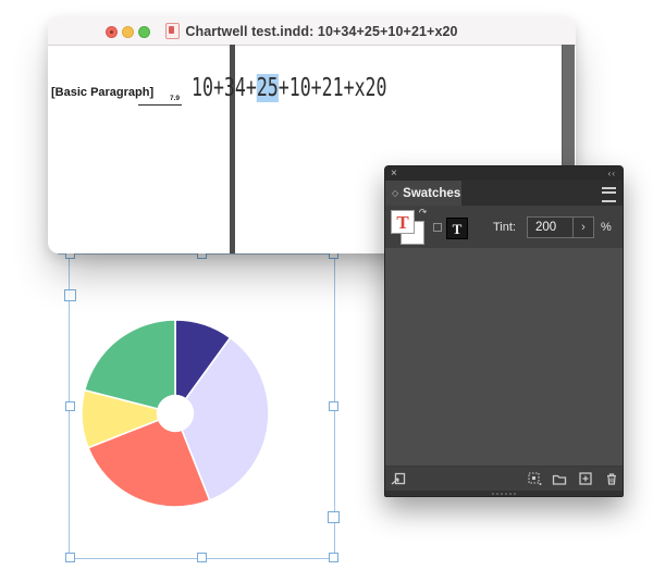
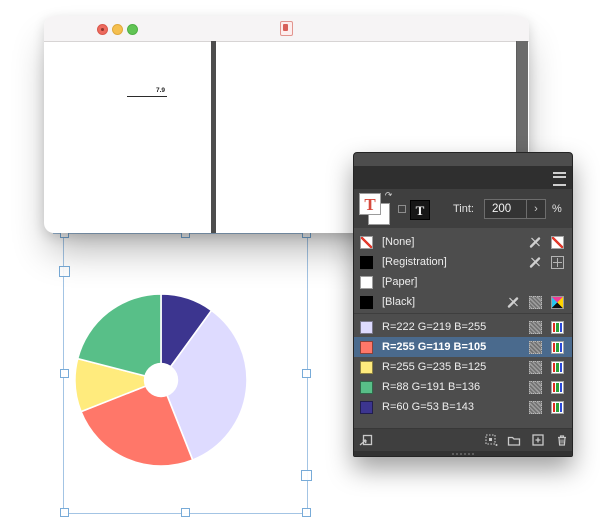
- Chartwell test.indd: 10+34+25+10+21+x20
- [Basic Paragraph]
- 10+34+25+10+21+x20
- ×
- ‹‹
- ◇
- Swatches
  T
  T
  Tint:
  200
  ›
  %
+ [None]
+ [Registration]
+ [Paper]
+ [Black]
+ R=222 G=219 B=255
+ R=255 G=119 B=105
+ R=255 G=235 B=125
+ R=88 G=191 B=136
+ R=60 G=53 B=143
